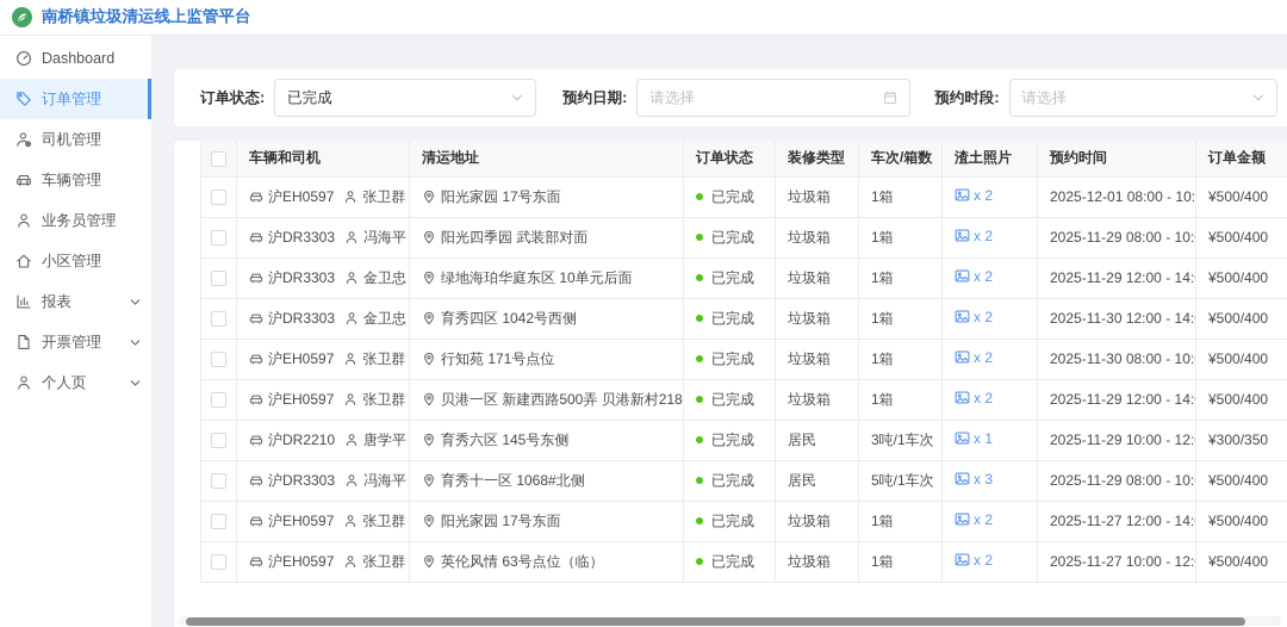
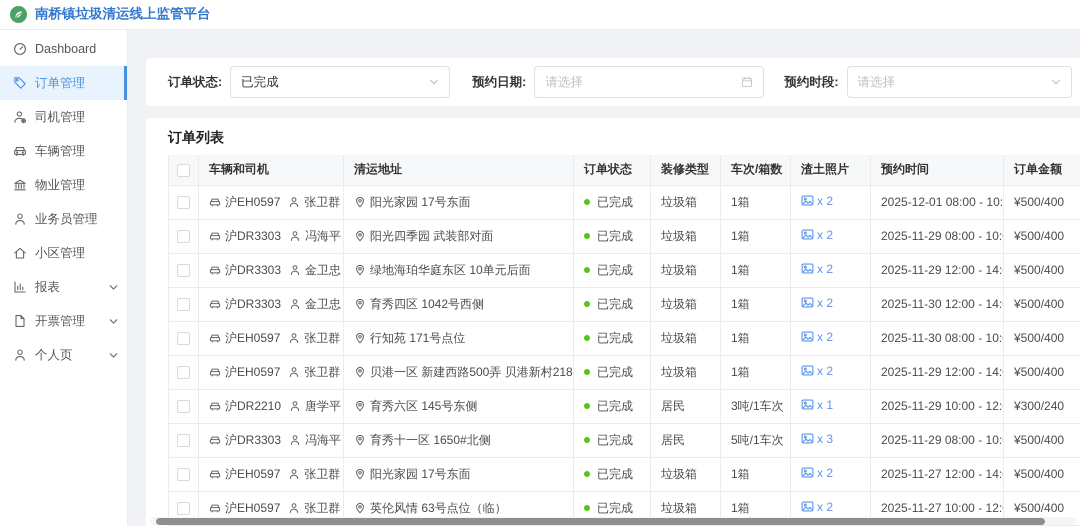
  南桥镇垃圾清运线上监管平台
  Dashboard
  订单管理
  司机管理
  车辆管理
+ 物业管理
  业务员管理
  小区管理
  报表
  开票管理
  个人页
  订单状态:
  已完成
  预约日期:
  请选择
  预约时段:
  请选择
+ 订单列表
  	车辆和司机	清运地址	订单状态	装修类型	车次/箱数	渣土照片	预约时间	订单金额
  	沪EH0597 张卫群	阳光家园 17号东面	已完成	垃圾箱	1箱	x 2	2025-12-01 08:00 - 10:	¥500/400
  	沪DR3303 冯海平	阳光四季园 武装部对面	已完成	垃圾箱	1箱	x 2	2025-11-29 08:00 - 10:	¥500/400
  	沪DR3303 金卫忠	绿地海珀华庭东区 10单元后面	已完成	垃圾箱	1箱	x 2	2025-11-29 12:00 - 14:	¥500/400
  	沪DR3303 金卫忠	育秀四区 1042号西侧	已完成	垃圾箱	1箱	x 2	2025-11-30 12:00 - 14:	¥500/400
  	沪EH0597 张卫群	行知苑 171号点位	已完成	垃圾箱	1箱	x 2	2025-11-30 08:00 - 10:	¥500/400
  	沪EH0597 张卫群	贝港一区 新建西路500弄 贝港新村218	已完成	垃圾箱	1箱	x 2	2025-11-29 12:00 - 14:	¥500/400
- 	沪DR2210 唐学平	育秀六区 145号东侧	已完成	居民	3吨/1车次	x 1	2025-11-29 10:00 - 12:	¥300/350
+ 	沪DR2210 唐学平	育秀六区 145号东侧	已完成	居民	3吨/1车次	x 1	2025-11-29 10:00 - 12:	¥300/240
- 	沪DR3303 冯海平	育秀十一区 1068#北侧	已完成	居民	5吨/1车次	x 3	2025-11-29 08:00 - 10:	¥500/400
+ 	沪DR3303 冯海平	育秀十一区 1650#北侧	已完成	居民	5吨/1车次	x 3	2025-11-29 08:00 - 10:	¥500/400
  	沪EH0597 张卫群	阳光家园 17号东面	已完成	垃圾箱	1箱	x 2	2025-11-27 12:00 - 14:	¥500/400
  	沪EH0597 张卫群	英伦风情 63号点位（临）	已完成	垃圾箱	1箱	x 2	2025-11-27 10:00 - 12:	¥500/400
